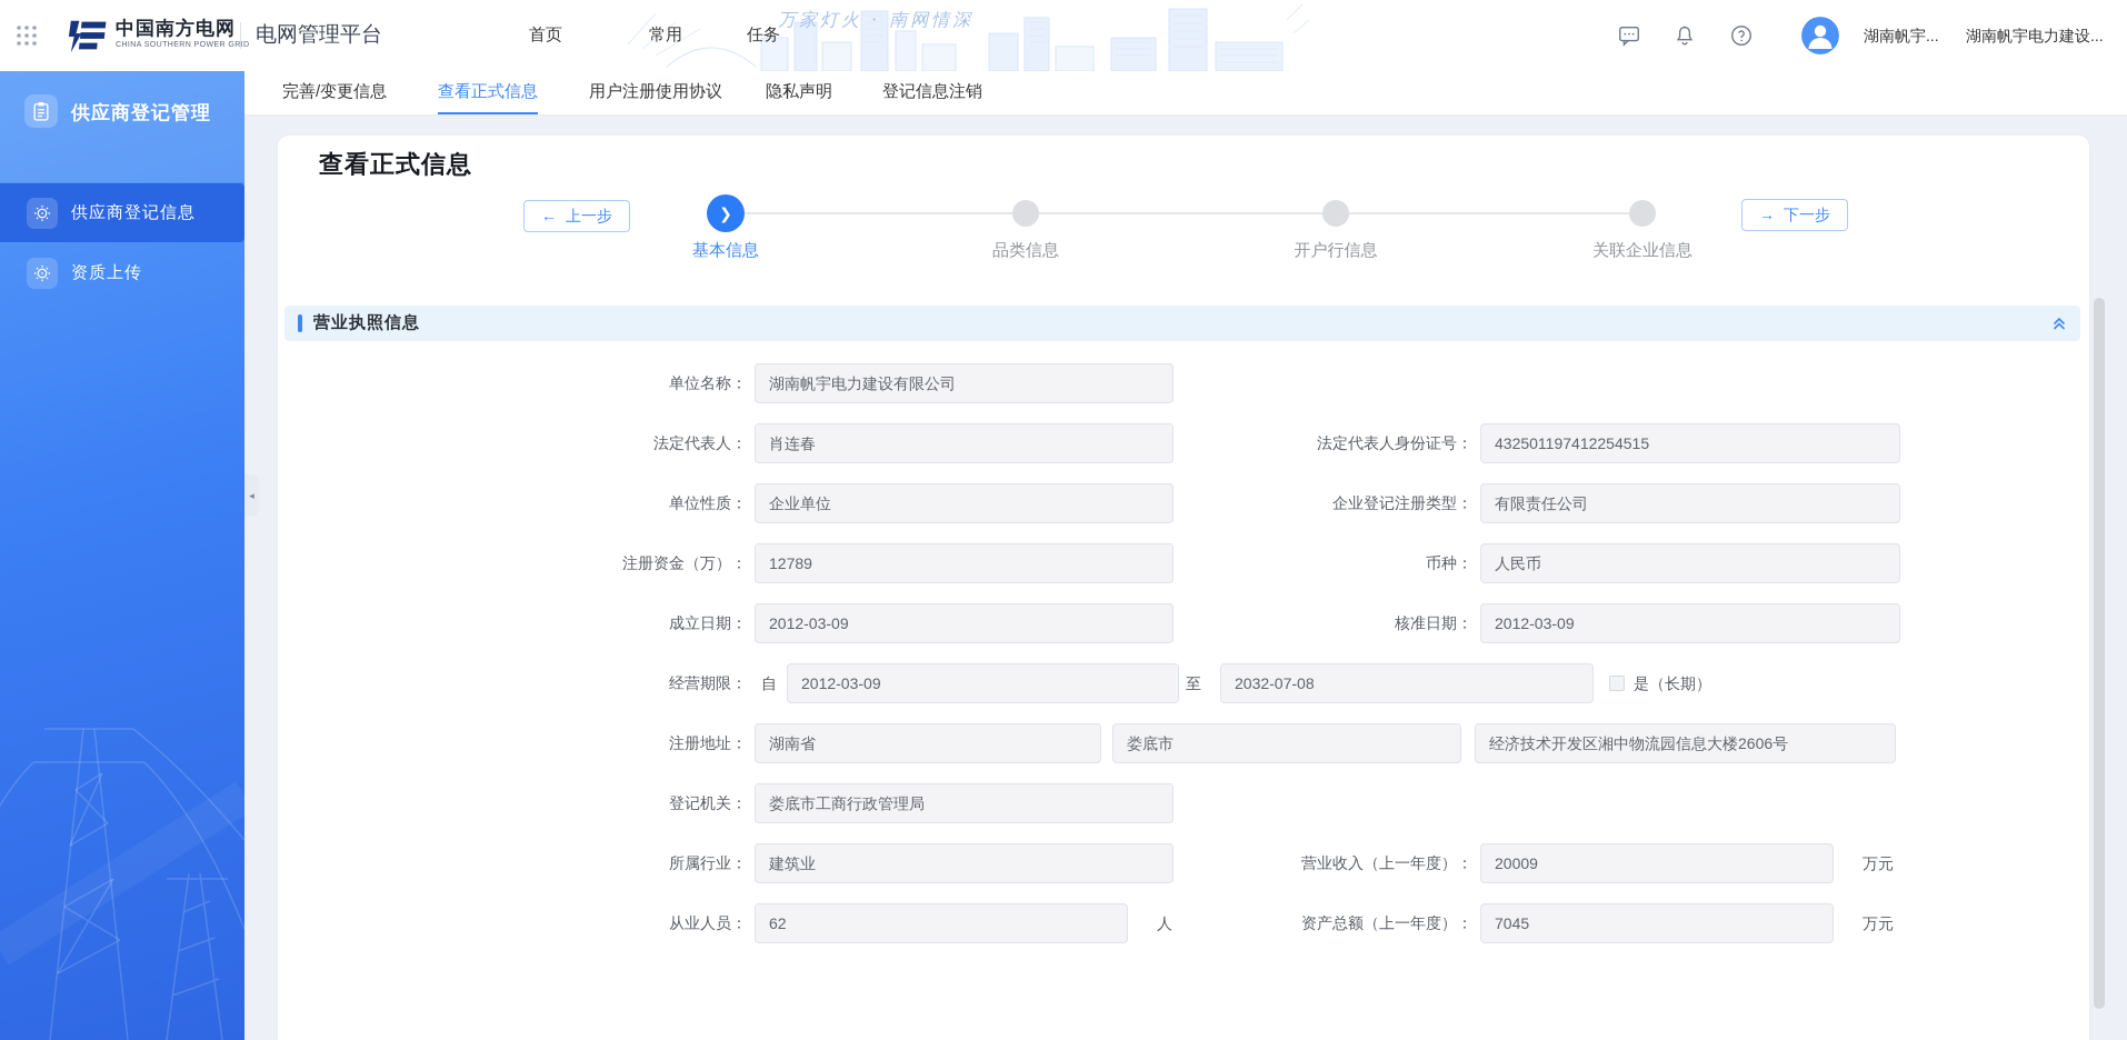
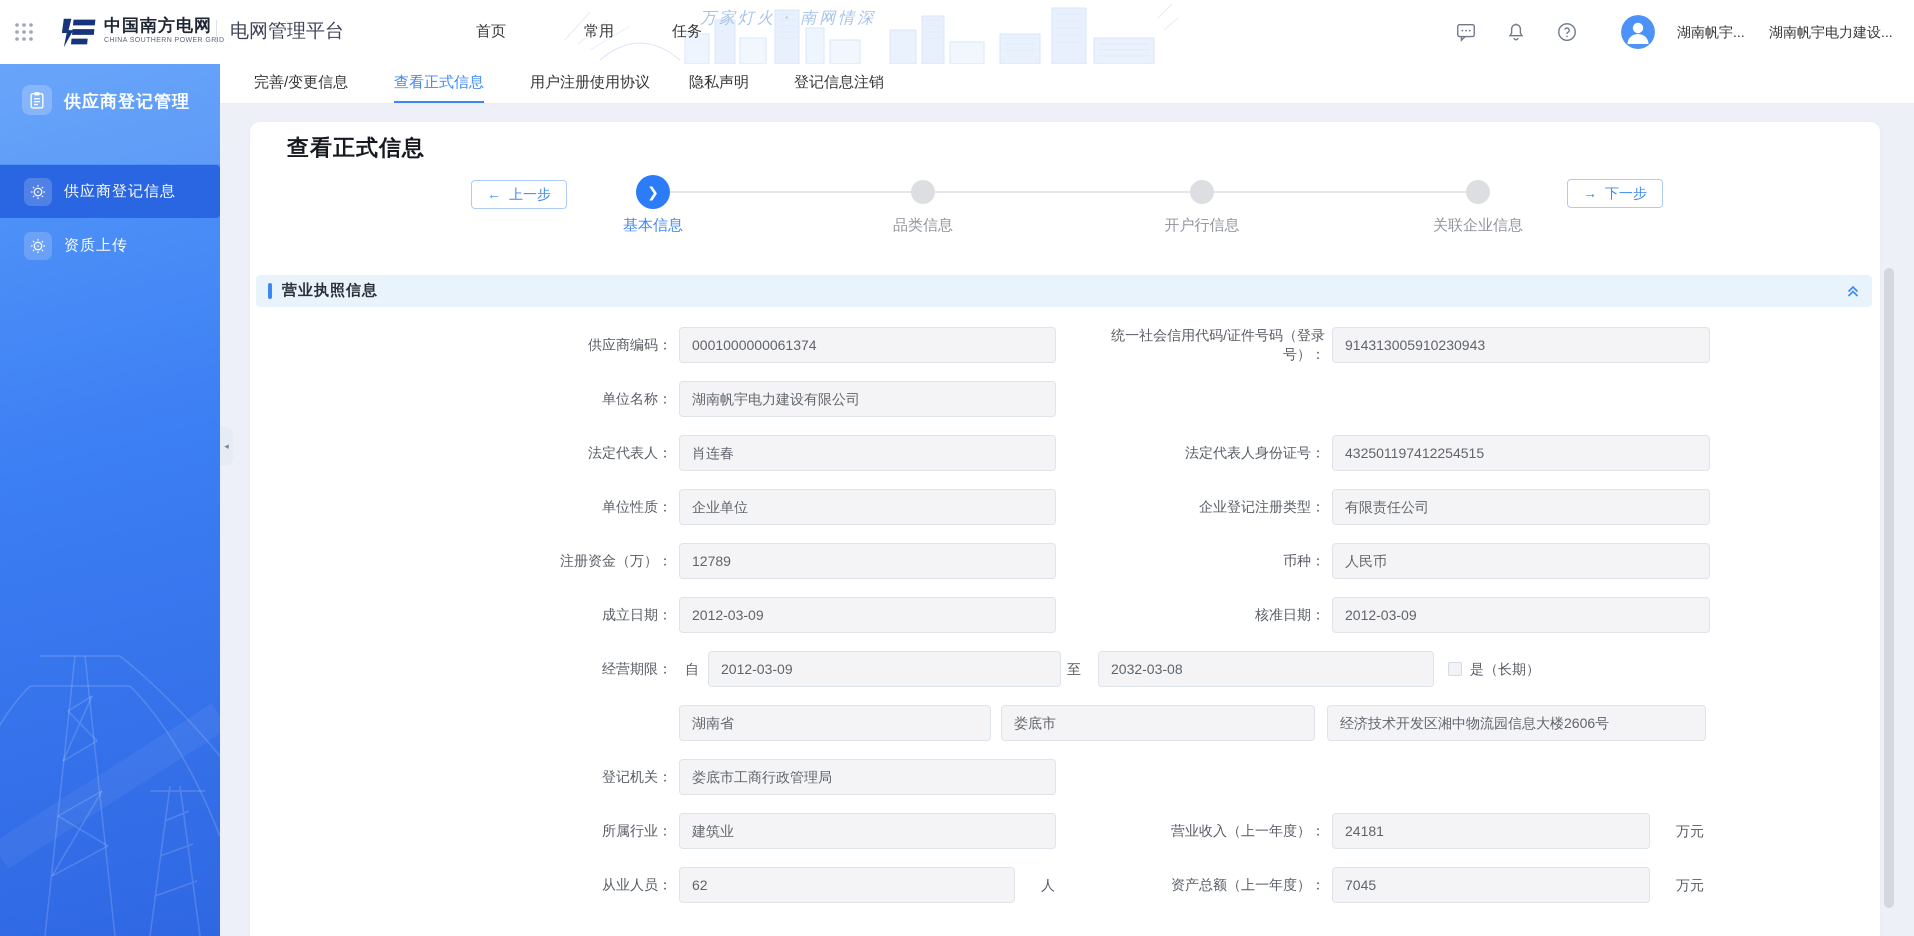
  中国南方电网
  电网管理平台
  首页
  常用
  任务
  万家灯火 · 南网情深
  湖南帆宇...
  湖南帆宇电力建设...
  供应商登记管理
  供应商登记信息
  资质上传
  ◂
  完善/变更信息
  查看正式信息
  用户注册使用协议
  隐私声明
  登记信息注销
  查看正式信息
  ← 上一步
  → 下一步
  ❯
  基本信息
  品类信息
  开户行信息
  关联企业信息
  营业执照信息
+ 供应商编码：
+ 0001000000061374
+ 统一社会信用代码/证件号码（登录号）：
+ 914313005910230943
  单位名称：
  湖南帆宇电力建设有限公司
  法定代表人：
  肖连春
  法定代表人身份证号：
  432501197412254515
  单位性质：
  企业单位
  企业登记注册类型：
  有限责任公司
  注册资金（万）：
  12789
  币种：
  人民币
  成立日期：
  2012-03-09
  核准日期：
  2012-03-09
  经营期限：
  自
  2012-03-09
  至
- 2032-07-08
+ 2032-03-08
  是（长期）
- 注册地址：
  湖南省
  娄底市
  经济技术开发区湘中物流园信息大楼2606号
  登记机关：
  娄底市工商行政管理局
  所属行业：
  建筑业
  营业收入（上一年度）：
- 20009
+ 24181
  万元
  从业人员：
  62
  人
  资产总额（上一年度）：
  7045
  万元
